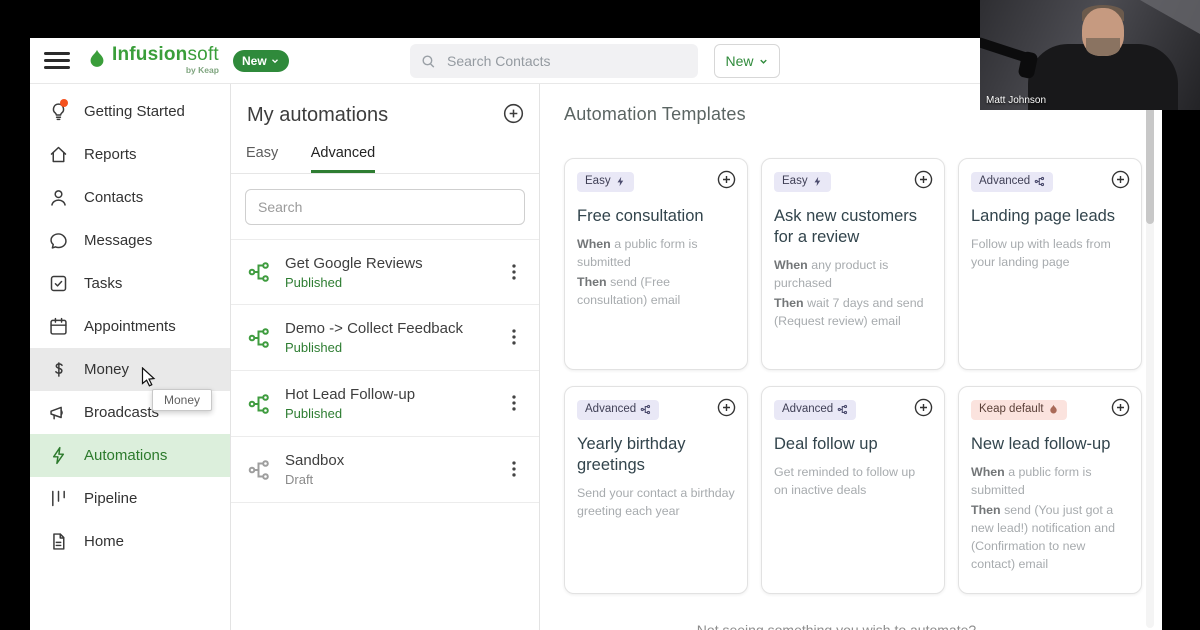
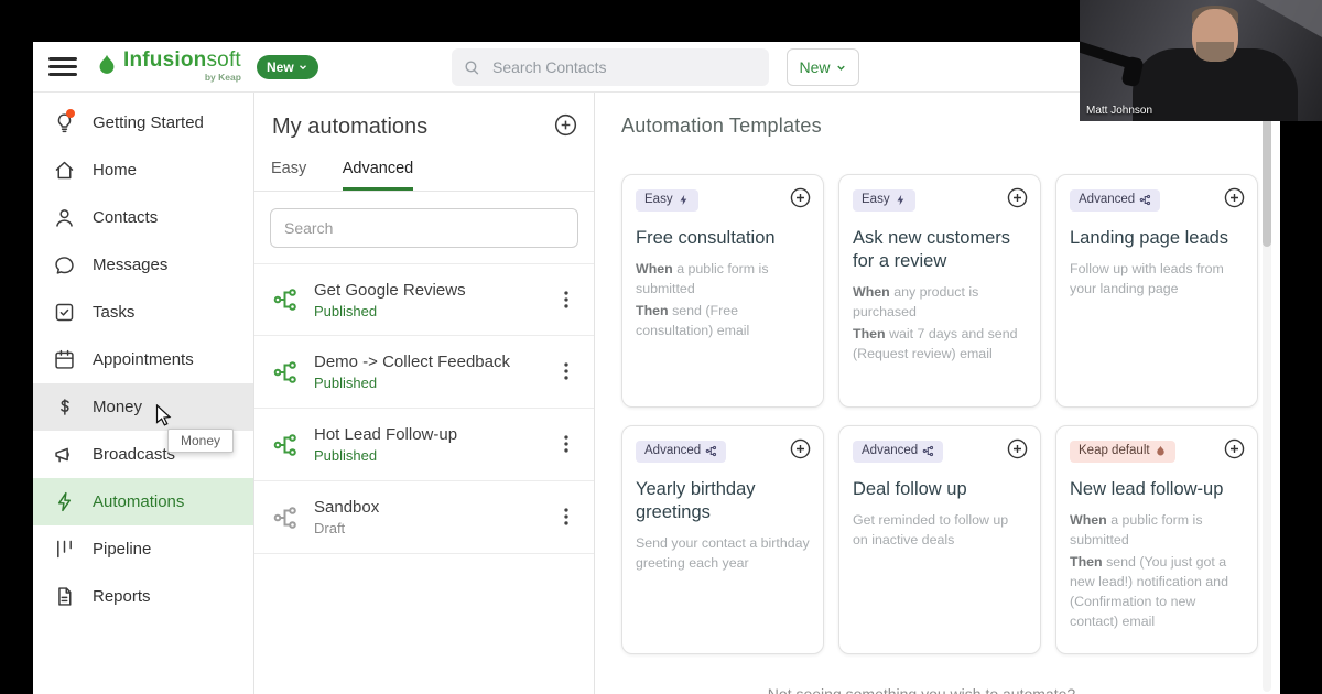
  Infusionsoft
  by Keap
  New
  Search Contacts
  New
  Getting Started
- Reports
+ Home
  Contacts
  Messages
  Tasks
  Appointments
  Money
  Broadcasts
  Automations
  Pipeline
- Home
+ Reports
  My automations
  Easy Advanced
  Search
  Get Google Reviews
  Published
  Demo -> Collect Feedback
  Published
  Hot Lead Follow-up
  Published
  Sandbox
  Draft
  Automation Templates
  Easy
  Free consultation
  When a public form is submitted
  Then send (Free consultation) email
  Easy
  Ask new customers for a review
  When any product is purchased
  Then wait 7 days and send (Request review) email
  Advanced
  Landing page leads
  Follow up with leads from your landing page
  Advanced
  Yearly birthday greetings
  Send your contact a birthday greeting each year
  Advanced
  Deal follow up
  Get reminded to follow up on inactive deals
  Keap default
  New lead follow-up
  When a public form is submitted
  Then send (You just got a new lead!) notification and (Confirmation to new contact) email
  Money
  Matt Johnson
